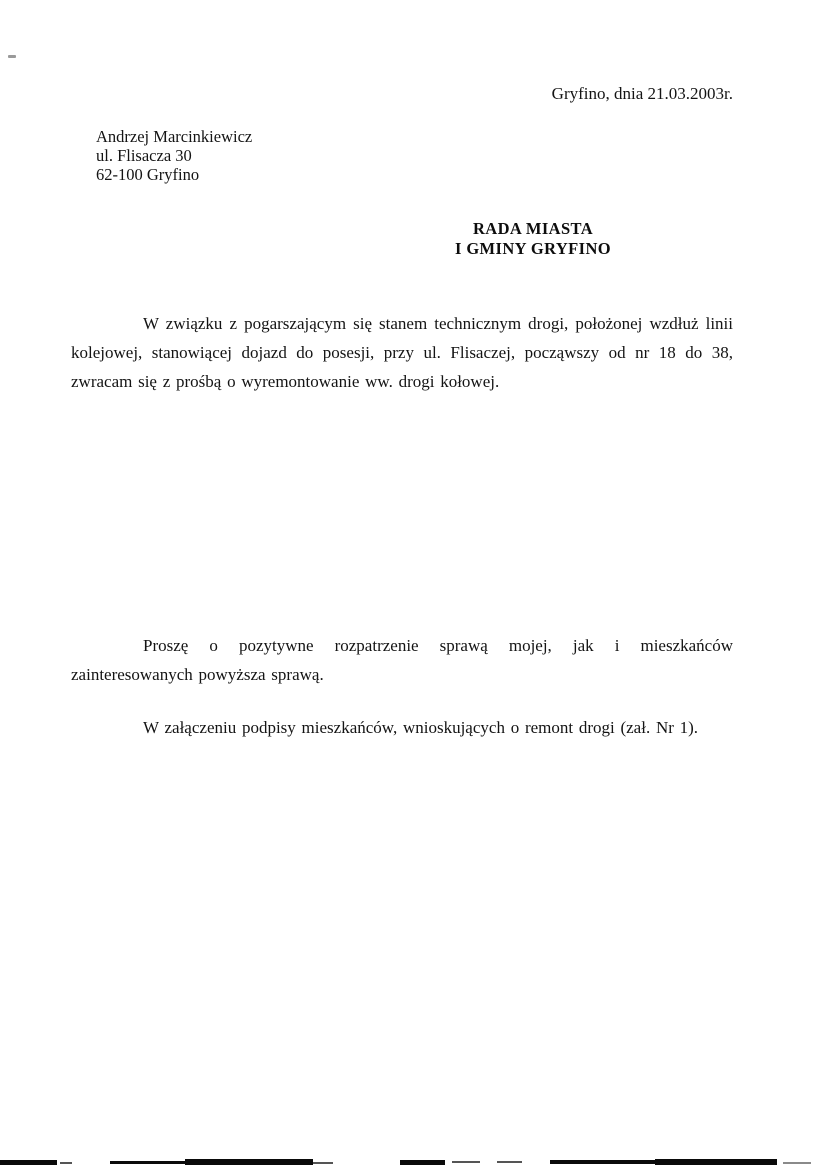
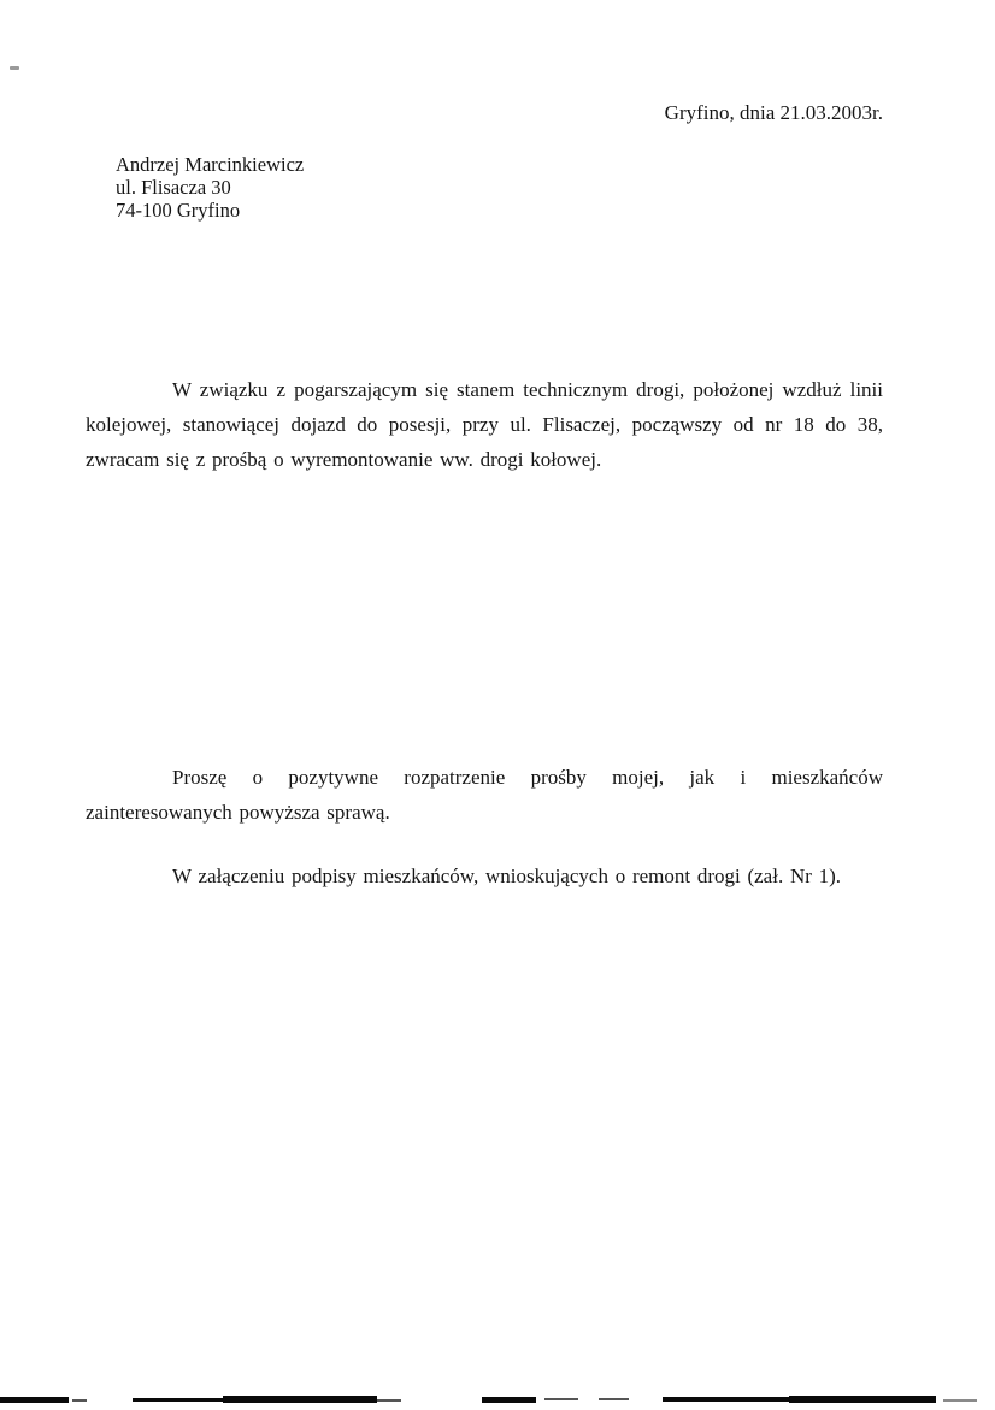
  Gryfino, dnia 21.03.2003r.
  Andrzej Marcinkiewicz
  ul. Flisacza 30
- 62-100 Gryfino
+ 74-100 Gryfino
- RADA MIASTA
- I GMINY GRYFINO
  W związku z pogarszającym się stanem technicznym drogi, położonej wzdłuż linii kolejowej, stanowiącej dojazd do posesji, przy ul. Flisaczej, począwszy od nr 18 do 38, zwracam się z prośbą o wyremontowanie ww. drogi kołowej.
- Proszę o pozytywne rozpatrzenie sprawą mojej, jak i mieszkańców zainteresowanych powyższa sprawą.
+ Proszę o pozytywne rozpatrzenie prośby mojej, jak i mieszkańców zainteresowanych powyższa sprawą.
  W załączeniu podpisy mieszkańców, wnioskujących o remont drogi (zał. Nr 1).
